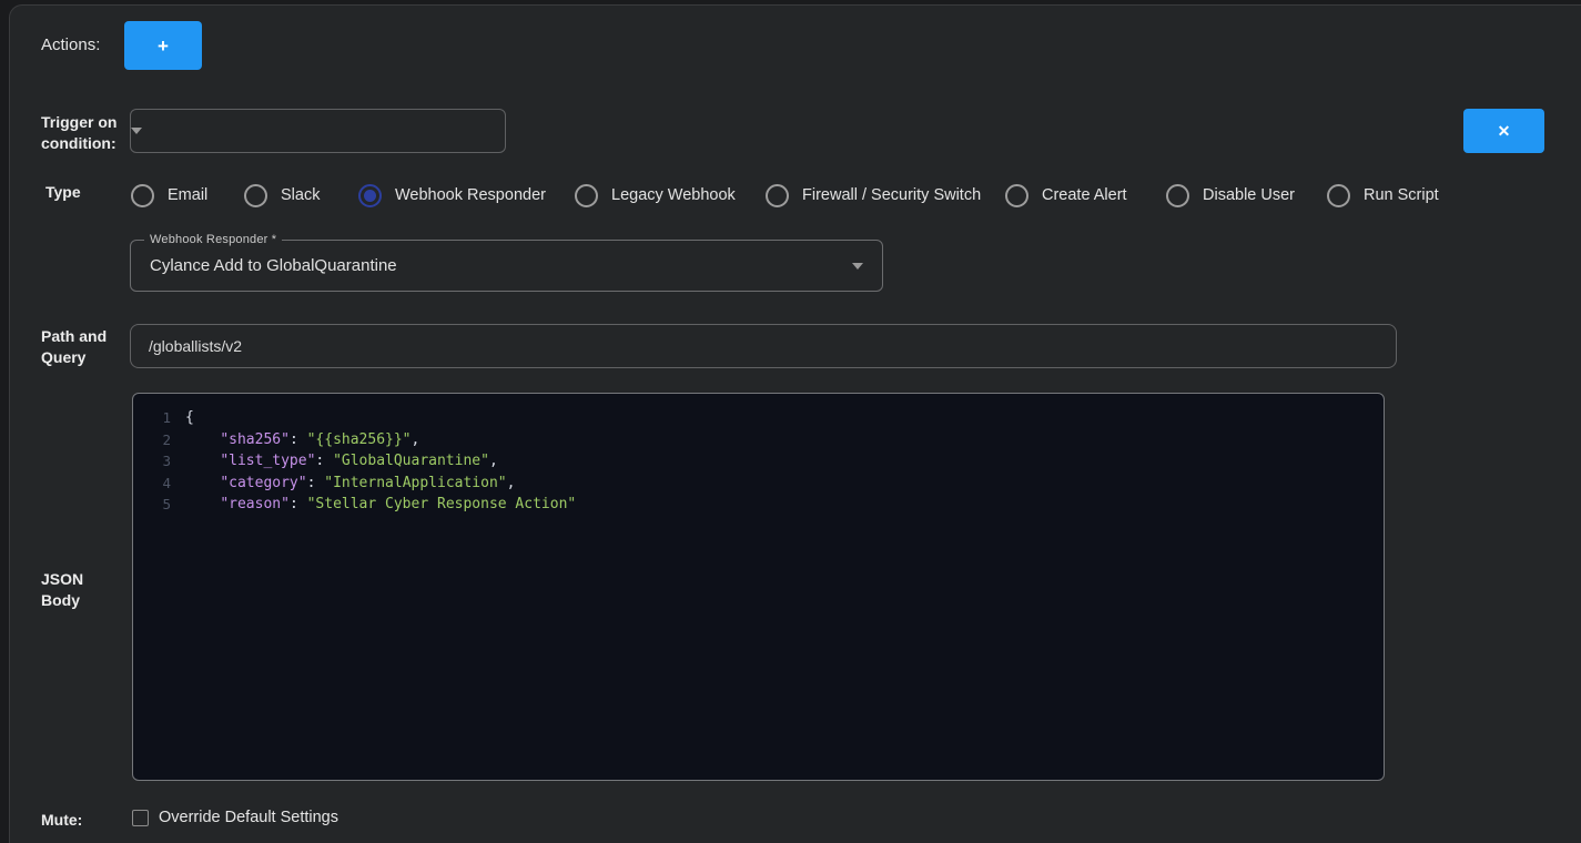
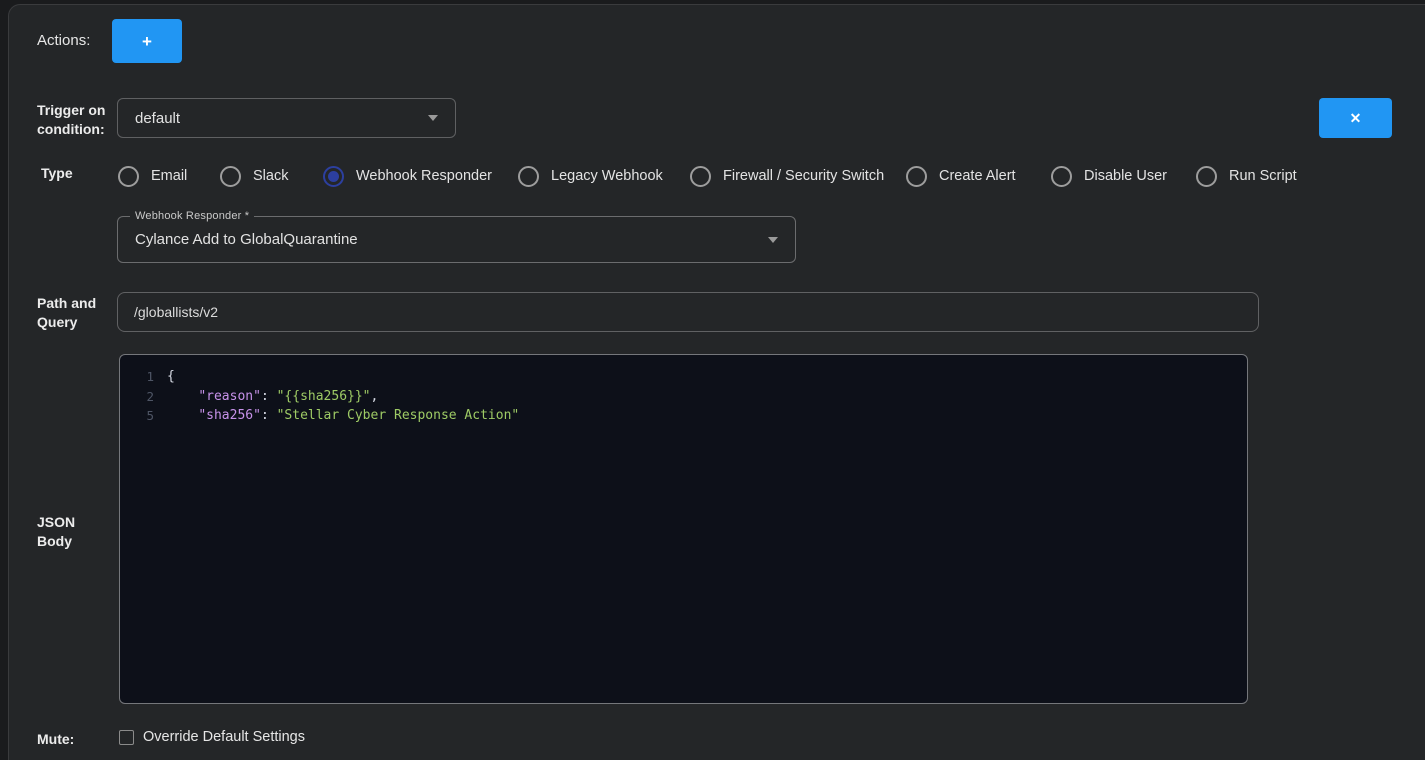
  Actions:
  +
  Trigger on condition:
+ default
  ✕
  Type
  Email
  Slack
  Webhook Responder
  Legacy Webhook
  Firewall / Security Switch
  Create Alert
  Disable User
  Run Script
  Webhook Responder *
  Cylance Add to GlobalQuarantine
  Path and Query
  /globallists/v2
  JSON Body
  1
  {
  2
- "sha256": "{{sha256}}",
+ "reason": "{{sha256}}",
- 3
- "list_type": "GlobalQuarantine",
- 4
- "category": "InternalApplication",
  5
- "reason": "Stellar Cyber Response Action"
+ "sha256": "Stellar Cyber Response Action"
  Mute:
  Override Default Settings
